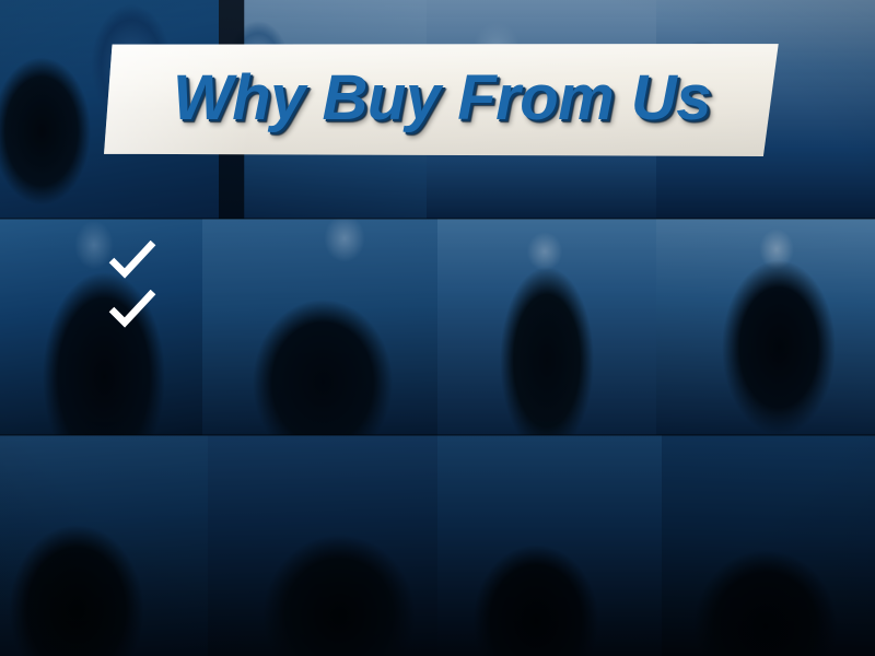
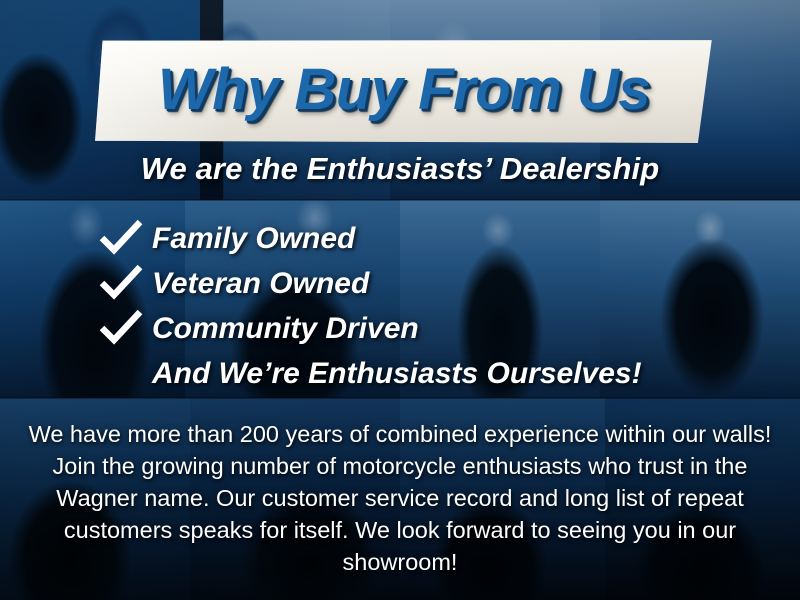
  Why Buy From Us
+ We are the Enthusiasts’ Dealership
+ Family Owned
+ Veteran Owned
+ Community Driven
+ And We’re Enthusiasts Ourselves!
+ We have more than 200 years of combined experience within our walls! Join the growing number of motorcycle enthusiasts who trust in the Wagner name. Our customer service record and long list of repeat customers speaks for itself. We look forward to seeing you in our showroom!
